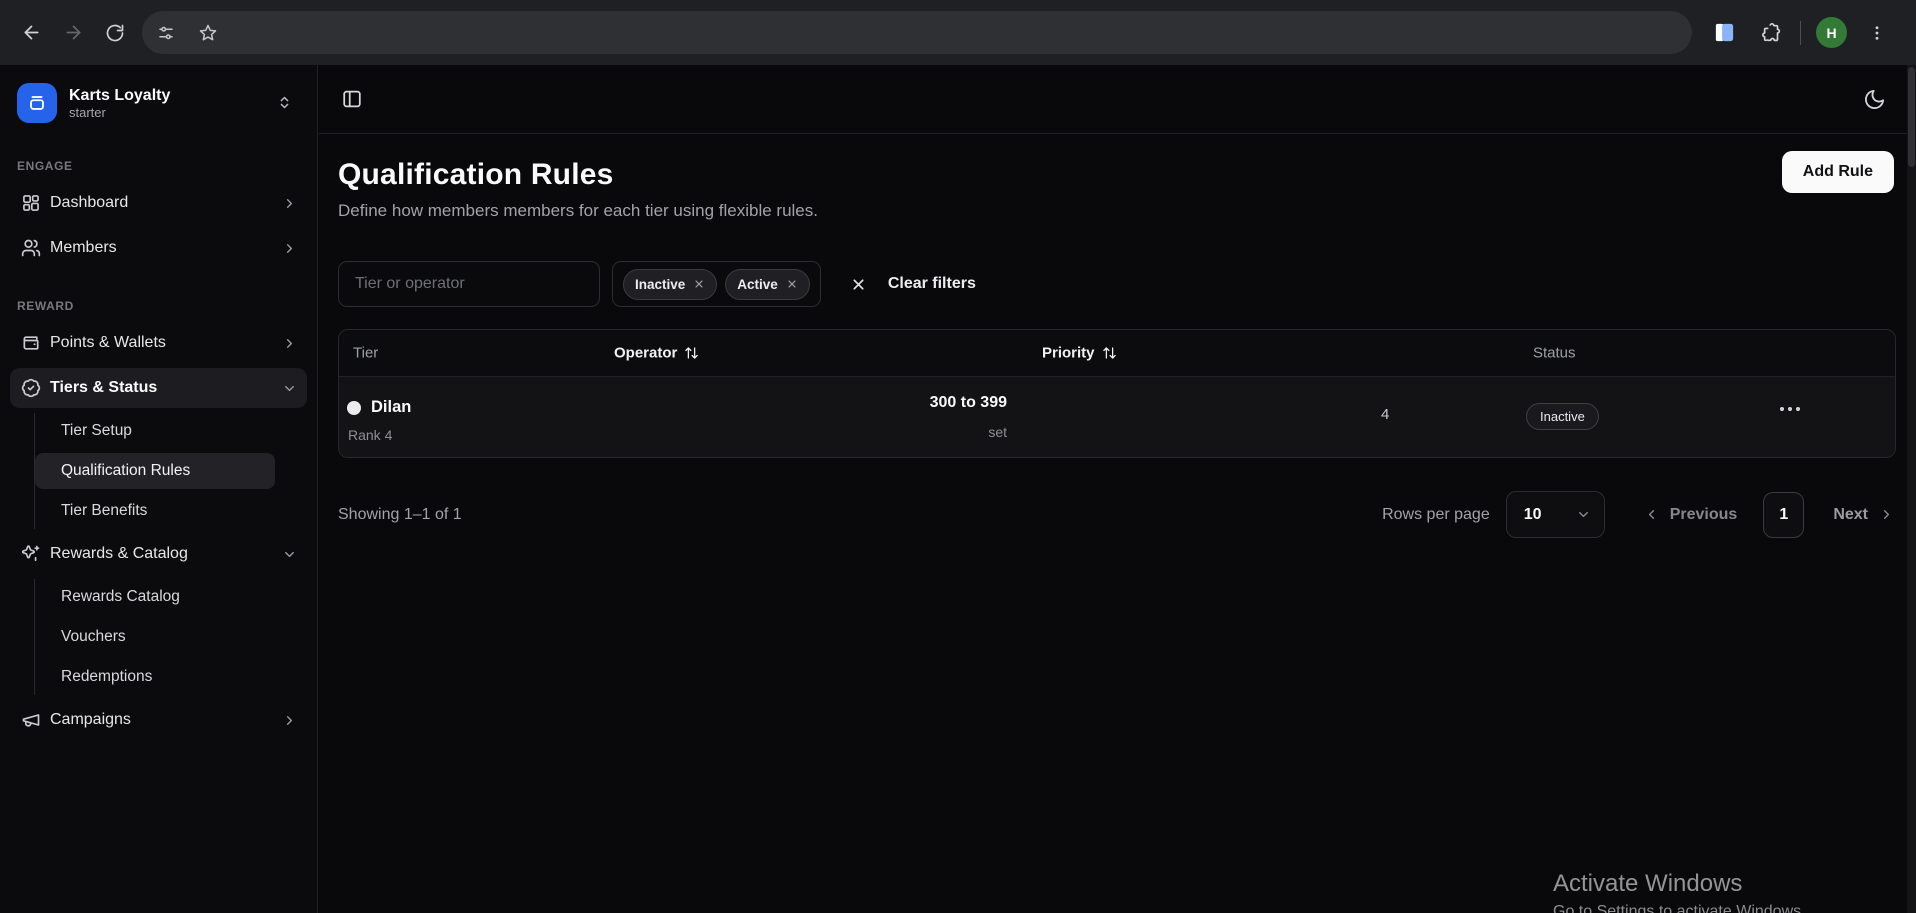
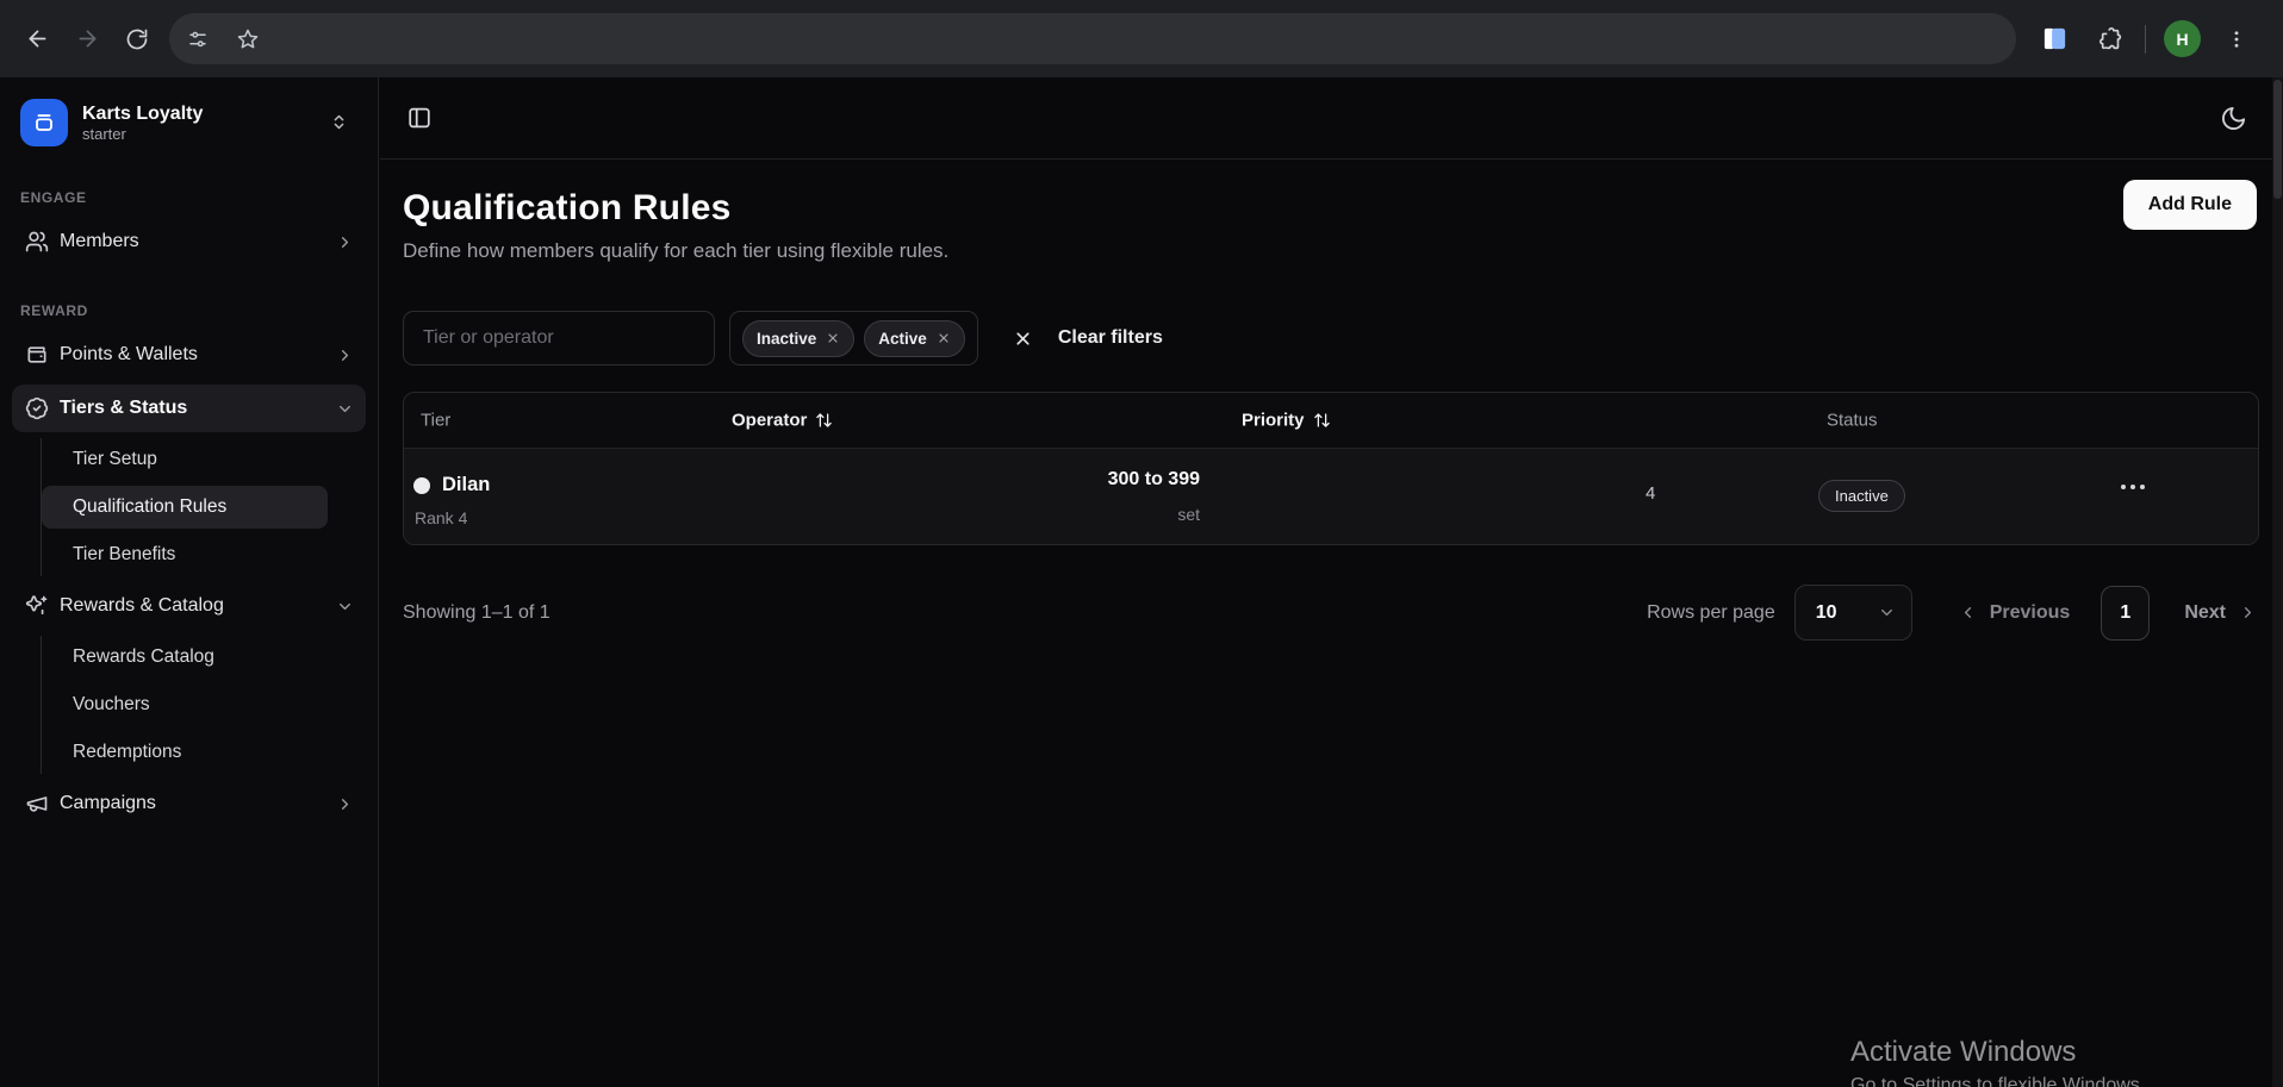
  H
  Karts Loyalty
  starter
  ENGAGE
- Dashboard
  Members
  REWARD
  Points & Wallets
  Tiers & Status
  Tier Setup
  Qualification Rules
  Tier Benefits
  Rewards & Catalog
  Rewards Catalog
  Vouchers
  Redemptions
  Campaigns
  Qualification Rules
- Define how members members for each tier using flexible rules.
+ Define how members qualify for each tier using flexible rules.
  Add Rule
  Tier or operator
  Inactive
  Active
  Clear filters
  Tier
  Operator
  Priority
  Status
  Dilan
  Rank 4
  300 to 399
  set
  4
  Inactive
  Showing 1–1 of 1
  Rows per page
  10
  Previous
  1
  Next
  Activate Windows
- Go to Settings to activate Windows.
+ Go to Settings to flexible Windows.
